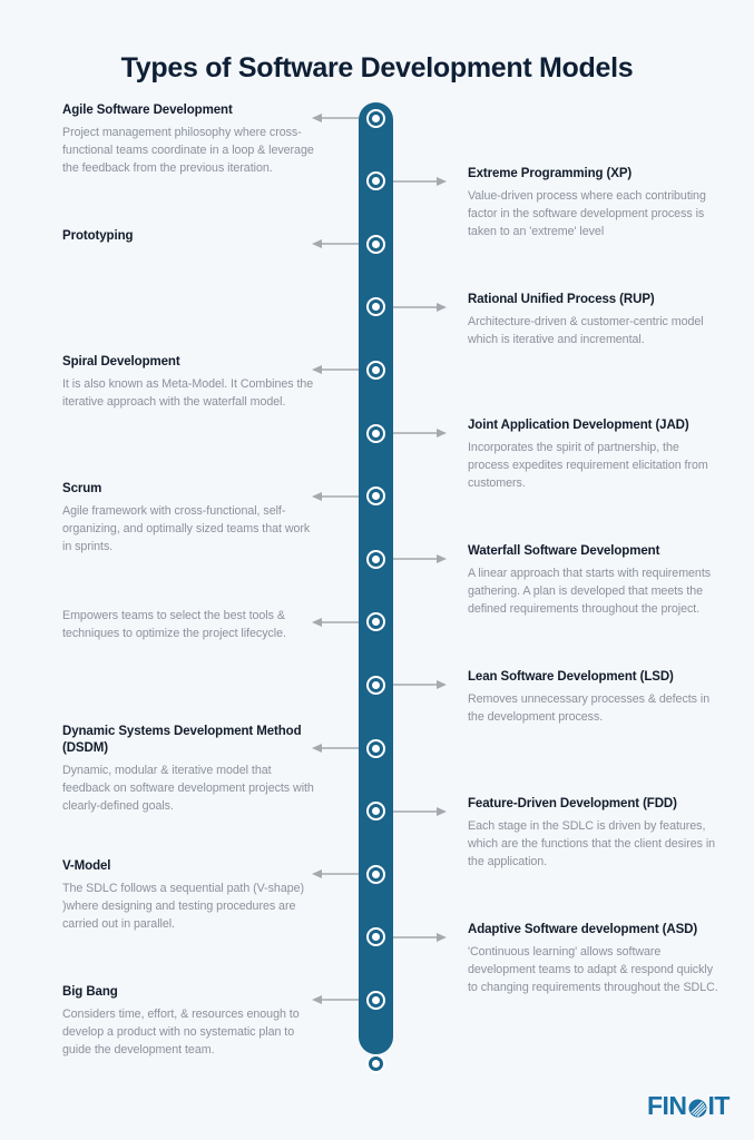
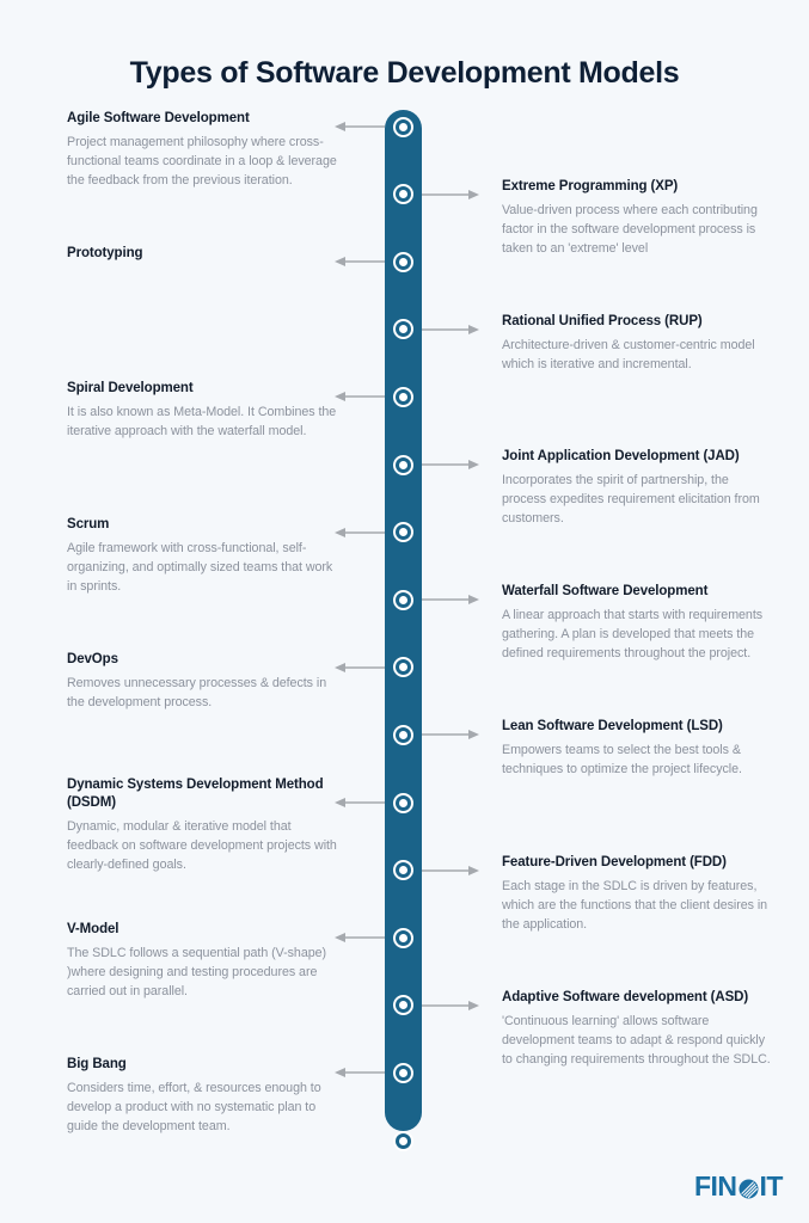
  Types of Software Development Models
  Agile Software Development
  Project management philosophy where cross-functional teams coordinate in a loop & leverage the feedback from the previous iteration.
  Extreme Programming (XP)
  Value-driven process where each contributing factor in the software development process is taken to an 'extreme' level
  Prototyping
  Rational Unified Process (RUP)
  Architecture-driven & customer-centric model which is iterative and incremental.
  Spiral Development
  It is also known as Meta-Model. It Combines the iterative approach with the waterfall model.
  Joint Application Development (JAD)
  Incorporates the spirit of partnership, the process expedites requirement elicitation from customers.
  Scrum
  Agile framework with cross-functional, self-organizing, and optimally sized teams that work in sprints.
  Waterfall Software Development
  A linear approach that starts with requirements gathering. A plan is developed that meets the defined requirements throughout the project.
+ DevOps
- Empowers teams to select the best tools & techniques to optimize the project lifecycle.
+ Removes unnecessary processes & defects in the development process.
  Lean Software Development (LSD)
- Removes unnecessary processes & defects in the development process.
+ Empowers teams to select the best tools & techniques to optimize the project lifecycle.
  Dynamic Systems Development Method (DSDM)
  Dynamic, modular & iterative model that feedback on software development projects with clearly-defined goals.
  Feature-Driven Development (FDD)
  Each stage in the SDLC is driven by features, which are the functions that the client desires in the application.
  V-Model
  The SDLC follows a sequential path (V-shape) )where designing and testing procedures are carried out in parallel.
  Adaptive Software development (ASD)
  'Continuous learning' allows software development teams to adapt & respond quickly to changing requirements throughout the SDLC.
  Big Bang
  Considers time, effort, & resources enough to develop a product with no systematic plan to guide the development team.
  FIN
  IT
